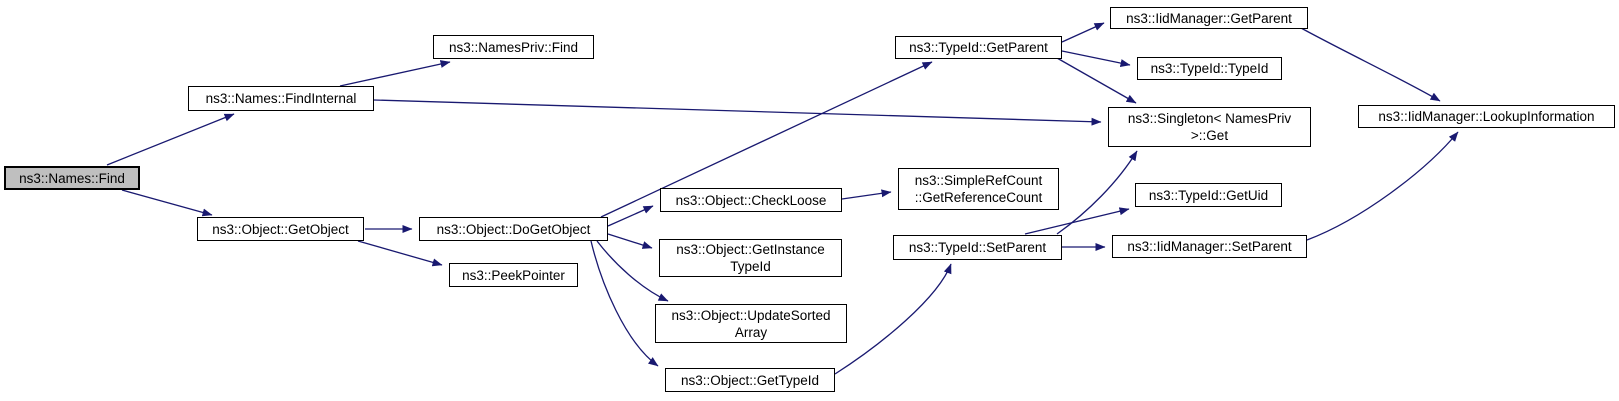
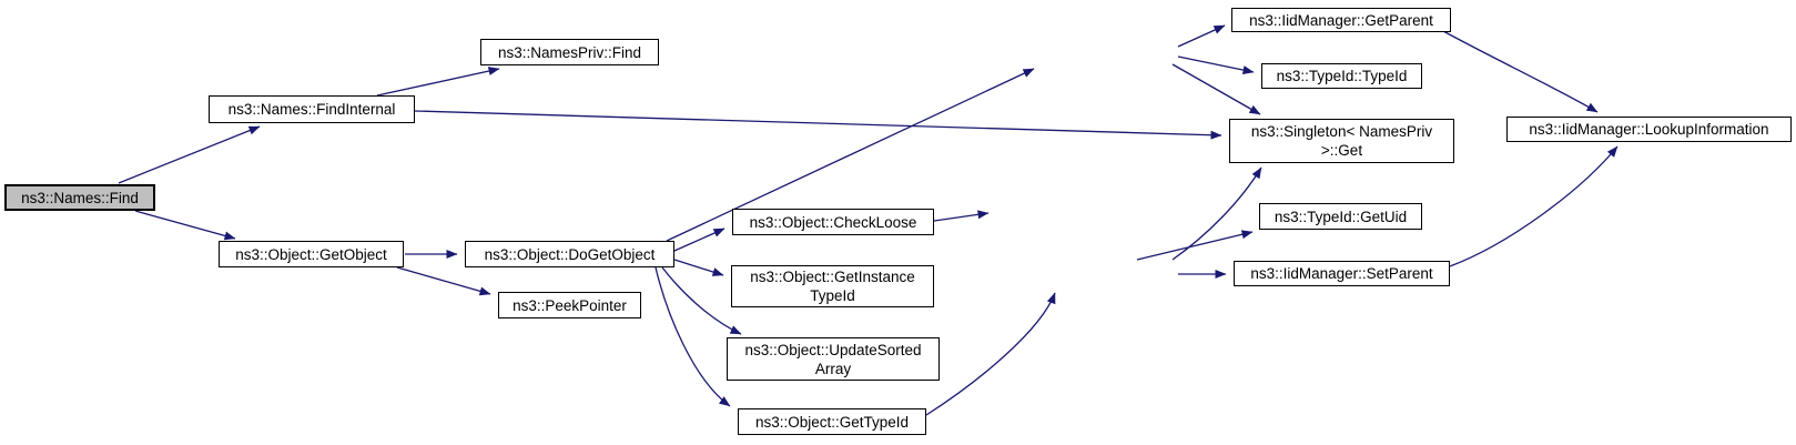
  ns3::Names::Find
  ns3::Names::FindInternal
  ns3::NamesPriv::Find
  ns3::Object::GetObject
  ns3::Object::DoGetObject
  ns3::PeekPointer
  ns3::Object::CheckLoose
  ns3::Object::GetInstance
  TypeId
  ns3::Object::UpdateSorted
  Array
  ns3::Object::GetTypeId
- ns3::SimpleRefCount
- ::GetReferenceCount
- ns3::TypeId::SetParent
- ns3::TypeId::GetParent
  ns3::IidManager::GetParent
  ns3::TypeId::TypeId
  ns3::Singleton< NamesPriv
  >::Get
  ns3::TypeId::GetUid
  ns3::IidManager::SetParent
  ns3::IidManager::LookupInformation
